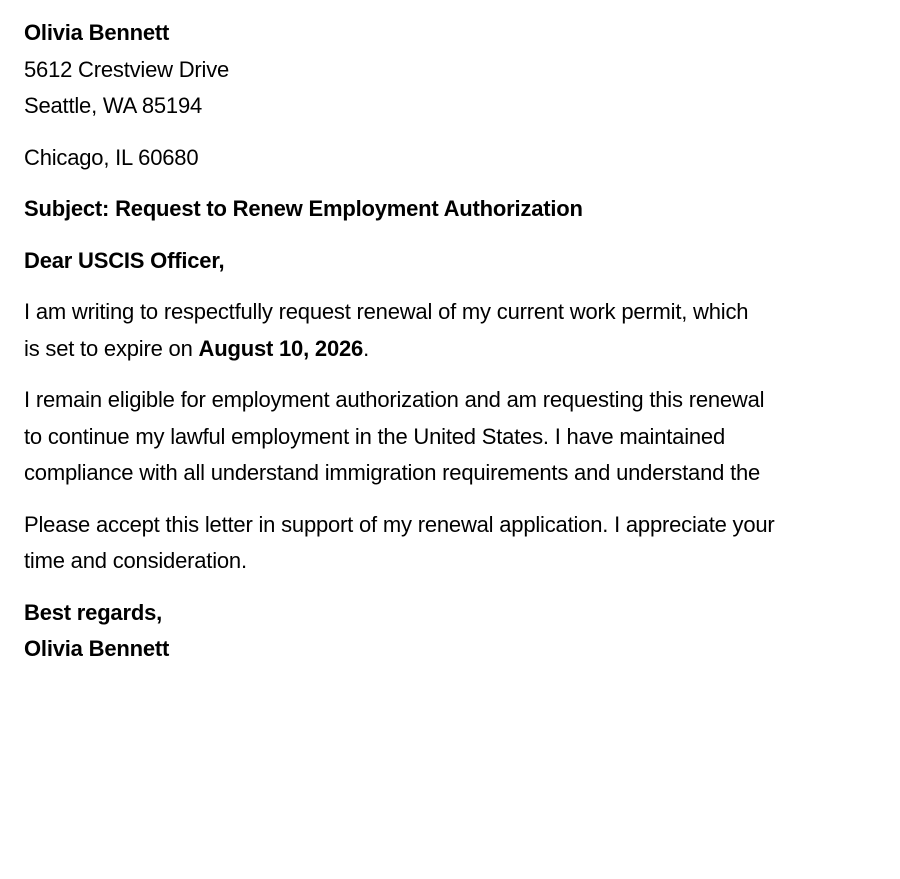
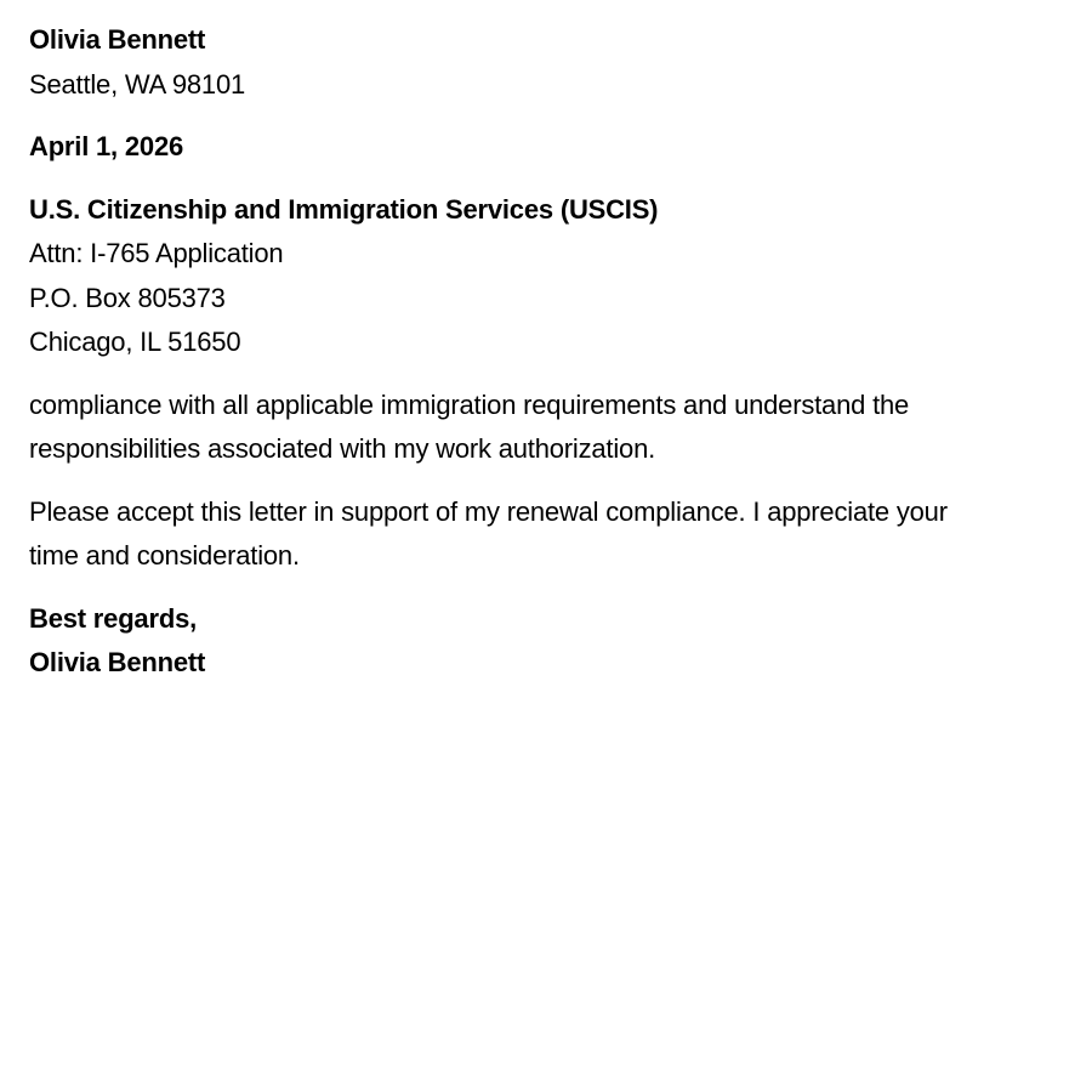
  Olivia Bennett
- 5612 Crestview Drive
- Seattle, WA 85194
+ Seattle, WA 98101
+ April 1, 2026
+ U.S. Citizenship and Immigration Services (USCIS)
+ Attn: I-765 Application
+ P.O. Box 805373
- Chicago, IL 60680
+ Chicago, IL 51650
- Subject: Request to Renew Employment Authorization
- Dear USCIS Officer,
- I am writing to respectfully request renewal of my current work permit, which
- is set to expire on August 10, 2026.
- I remain eligible for employment authorization and am requesting this renewal
- to continue my lawful employment in the United States. I have maintained
- compliance with all understand immigration requirements and understand the
+ compliance with all applicable immigration requirements and understand the
+ responsibilities associated with my work authorization.
- Please accept this letter in support of my renewal application. I appreciate your
+ Please accept this letter in support of my renewal compliance. I appreciate your
  time and consideration.
  Best regards,
  Olivia Bennett
